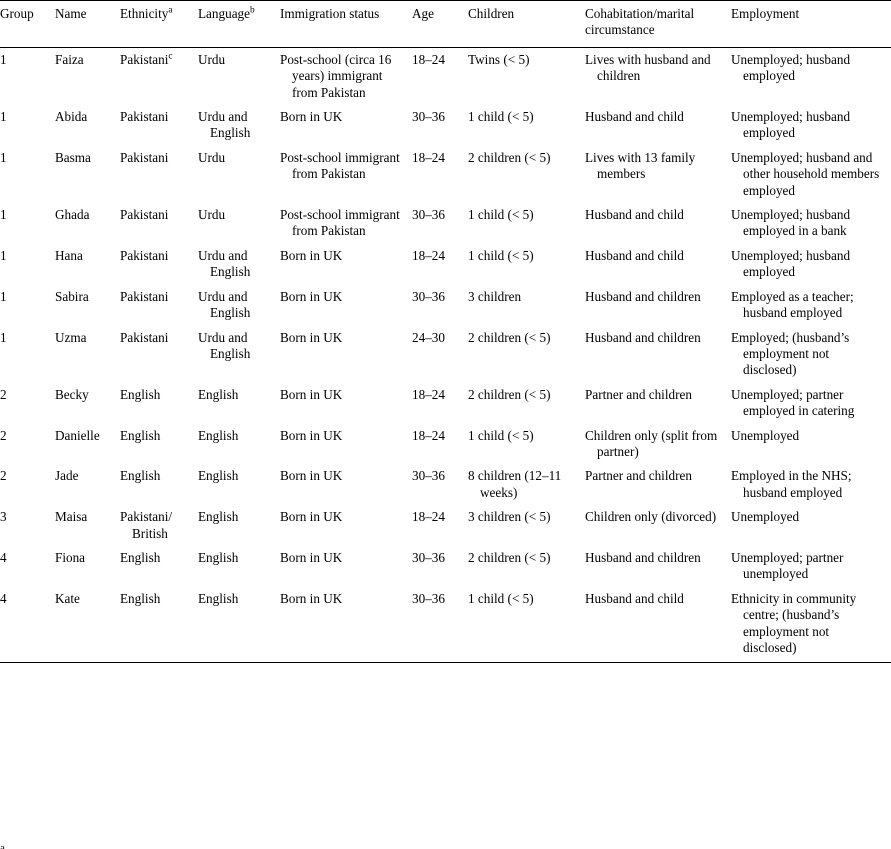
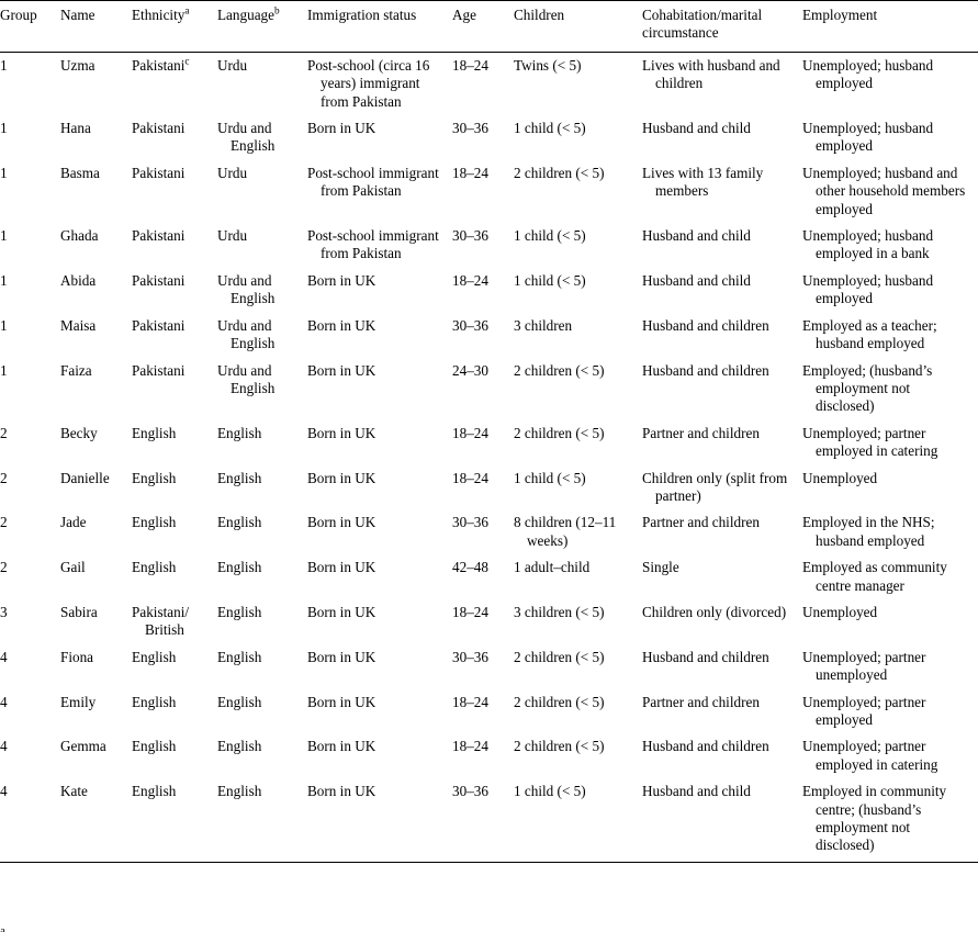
  Group	Name	Ethnicitya	Languageb	Immigration status	Age	Children	Cohabitation/marital circumstance	Employment
- 1	Faiza	Pakistanic	Urdu	Post-school (circa 16 years) immigrant from Pakistan	18–24	Twins (< 5)	Lives with husband and children	Unemployed; husband employed
+ 1	Uzma	Pakistanic	Urdu	Post-school (circa 16 years) immigrant from Pakistan	18–24	Twins (< 5)	Lives with husband and children	Unemployed; husband employed
- 1	Abida	Pakistani	Urdu and English	Born in UK	30–36	1 child (< 5)	Husband and child	Unemployed; husband employed
+ 1	Hana	Pakistani	Urdu and English	Born in UK	30–36	1 child (< 5)	Husband and child	Unemployed; husband employed
  1	Basma	Pakistani	Urdu	Post-school immigrant from Pakistan	18–24	2 children (< 5)	Lives with 13 family members	Unemployed; husband and other household members employed
  1	Ghada	Pakistani	Urdu	Post-school immigrant from Pakistan	30–36	1 child (< 5)	Husband and child	Unemployed; husband employed in a bank
- 1	Hana	Pakistani	Urdu and English	Born in UK	18–24	1 child (< 5)	Husband and child	Unemployed; husband employed
+ 1	Abida	Pakistani	Urdu and English	Born in UK	18–24	1 child (< 5)	Husband and child	Unemployed; husband employed
- 1	Sabira	Pakistani	Urdu and English	Born in UK	30–36	3 children	Husband and children	Employed as a teacher; husband employed
+ 1	Maisa	Pakistani	Urdu and English	Born in UK	30–36	3 children	Husband and children	Employed as a teacher; husband employed
- 1	Uzma	Pakistani	Urdu and English	Born in UK	24–30	2 children (< 5)	Husband and children	Employed; (husband’s employment not disclosed)
+ 1	Faiza	Pakistani	Urdu and English	Born in UK	24–30	2 children (< 5)	Husband and children	Employed; (husband’s employment not disclosed)
  2	Becky	English	English	Born in UK	18–24	2 children (< 5)	Partner and children	Unemployed; partner employed in catering
  2	Danielle	English	English	Born in UK	18–24	1 child (< 5)	Children only (split from partner)	Unemployed
  2	Jade	English	English	Born in UK	30–36	8 children (12–11 weeks)	Partner and children	Employed in the NHS; husband employed
+ 2	Gail	English	English	Born in UK	42–48	1 adult–child	Single	Employed as community centre manager
- 3	Maisa	Pakistani/ British	English	Born in UK	18–24	3 children (< 5)	Children only (divorced)	Unemployed
+ 3	Sabira	Pakistani/ British	English	Born in UK	18–24	3 children (< 5)	Children only (divorced)	Unemployed
  4	Fiona	English	English	Born in UK	30–36	2 children (< 5)	Husband and children	Unemployed; partner unemployed
+ 4	Emily	English	English	Born in UK	18–24	2 children (< 5)	Partner and children	Unemployed; partner employed
+ 4	Gemma	English	English	Born in UK	18–24	2 children (< 5)	Husband and children	Unemployed; partner employed in catering
- 4	Kate	English	English	Born in UK	30–36	1 child (< 5)	Husband and child	Ethnicity in community centre; (husband’s employment not disclosed)
+ 4	Kate	English	English	Born in UK	30–36	1 child (< 5)	Husband and child	Employed in community centre; (husband’s employment not disclosed)
  a
